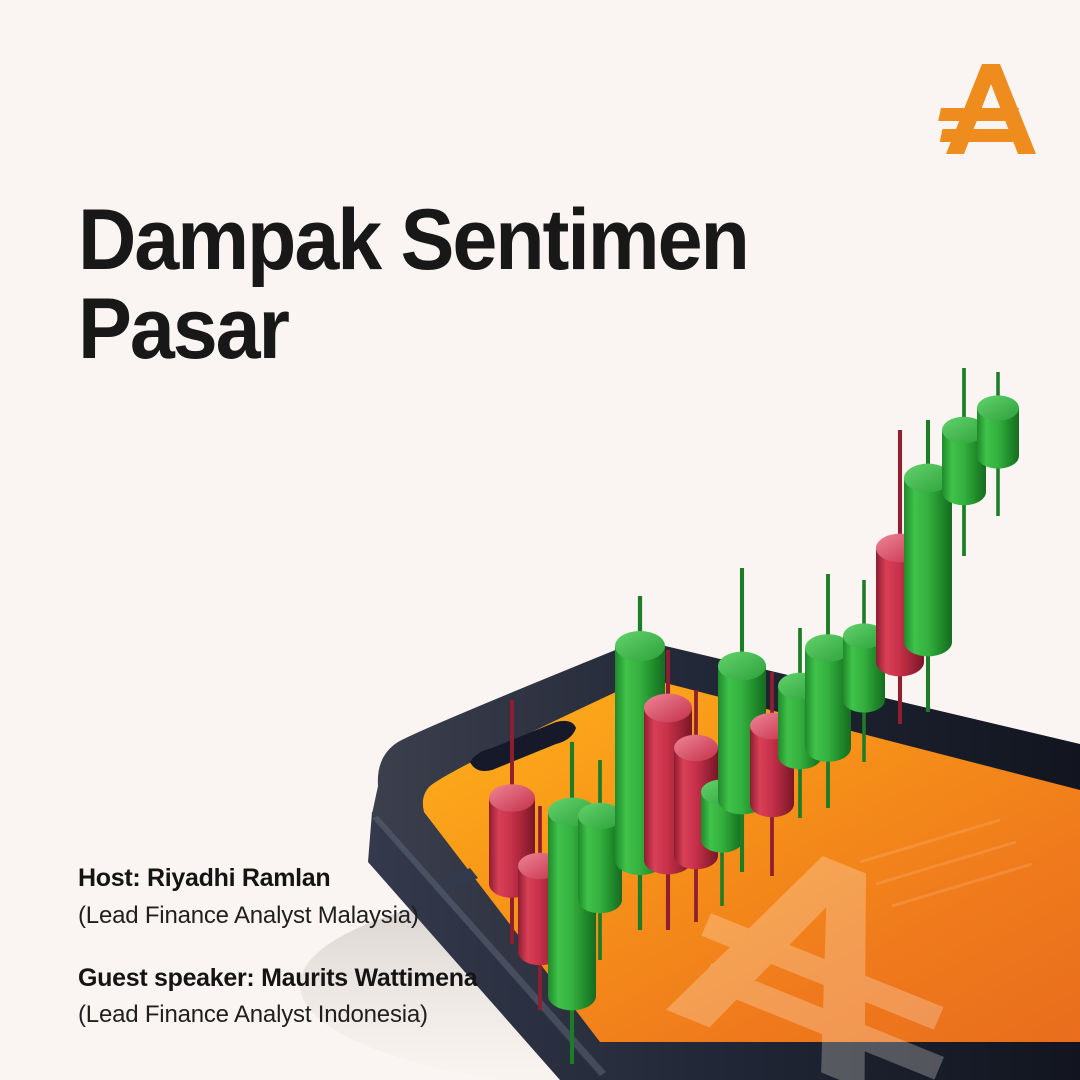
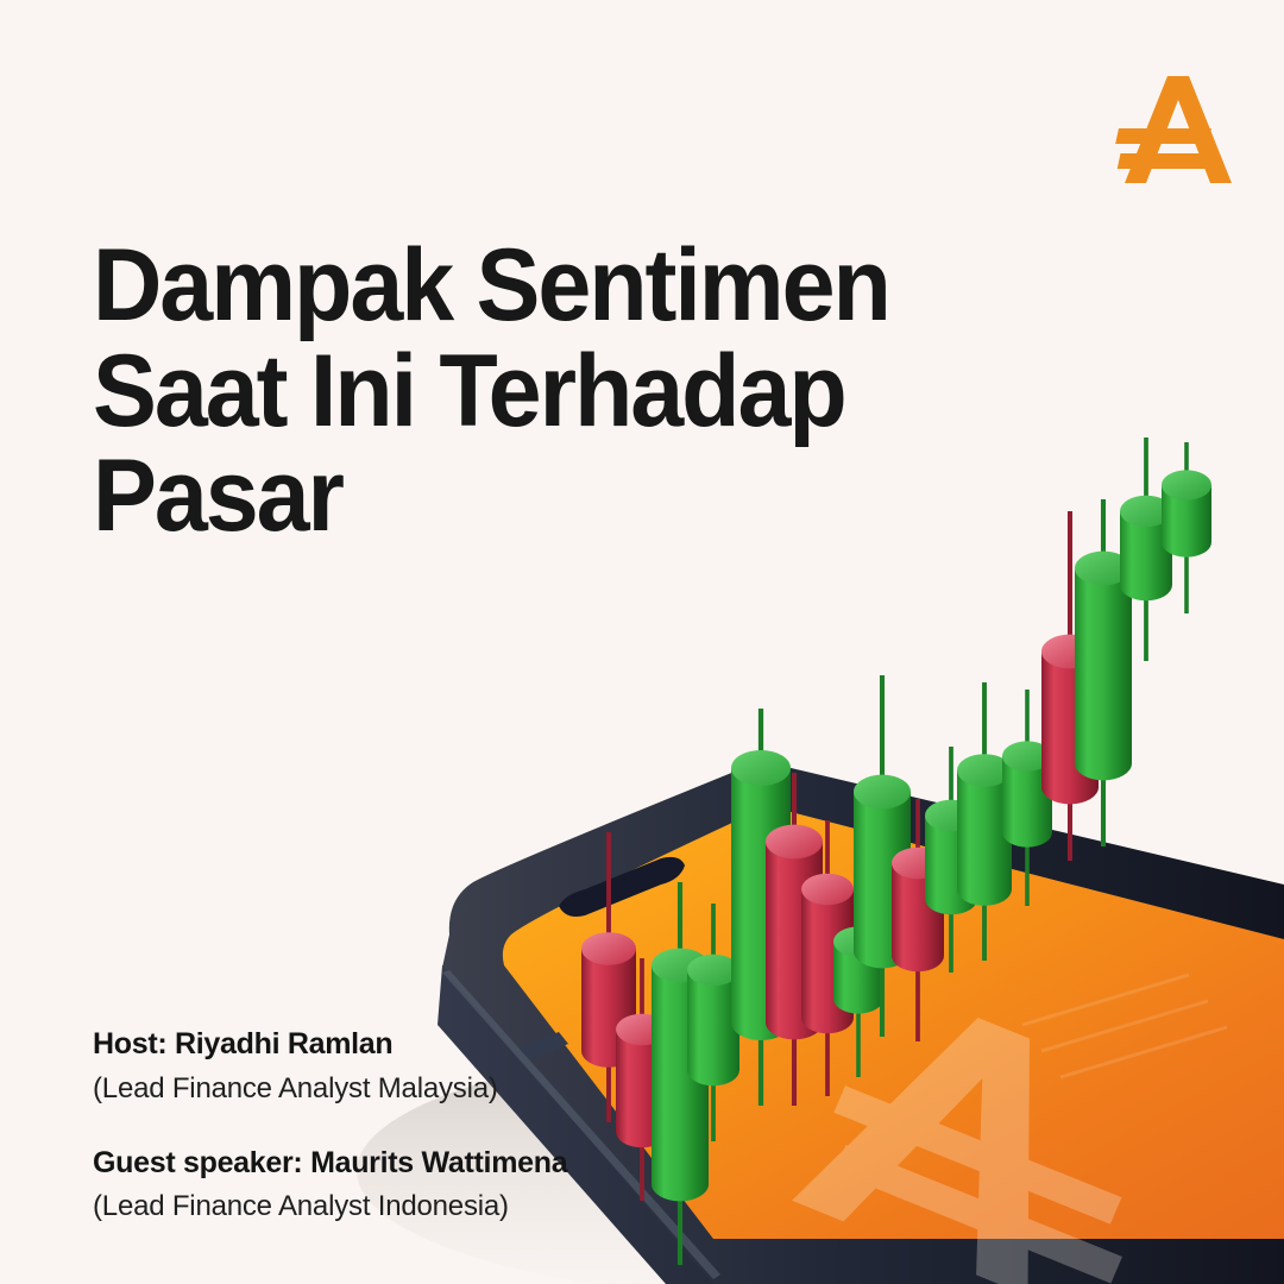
  Dampak Sentimen
+ Saat Ini Terhadap
  Pasar
  Host: Riyadhi Ramlan
  (Lead Finance Analyst Malaysia)
  Guest speaker: Maurits Wattimena
  (Lead Finance Analyst Indonesia)
